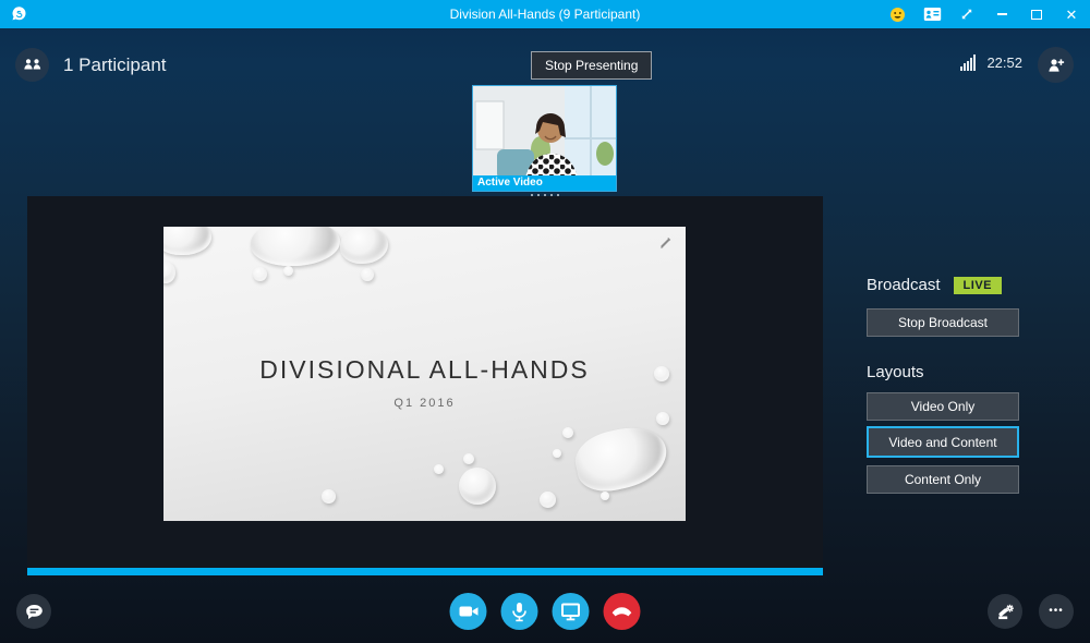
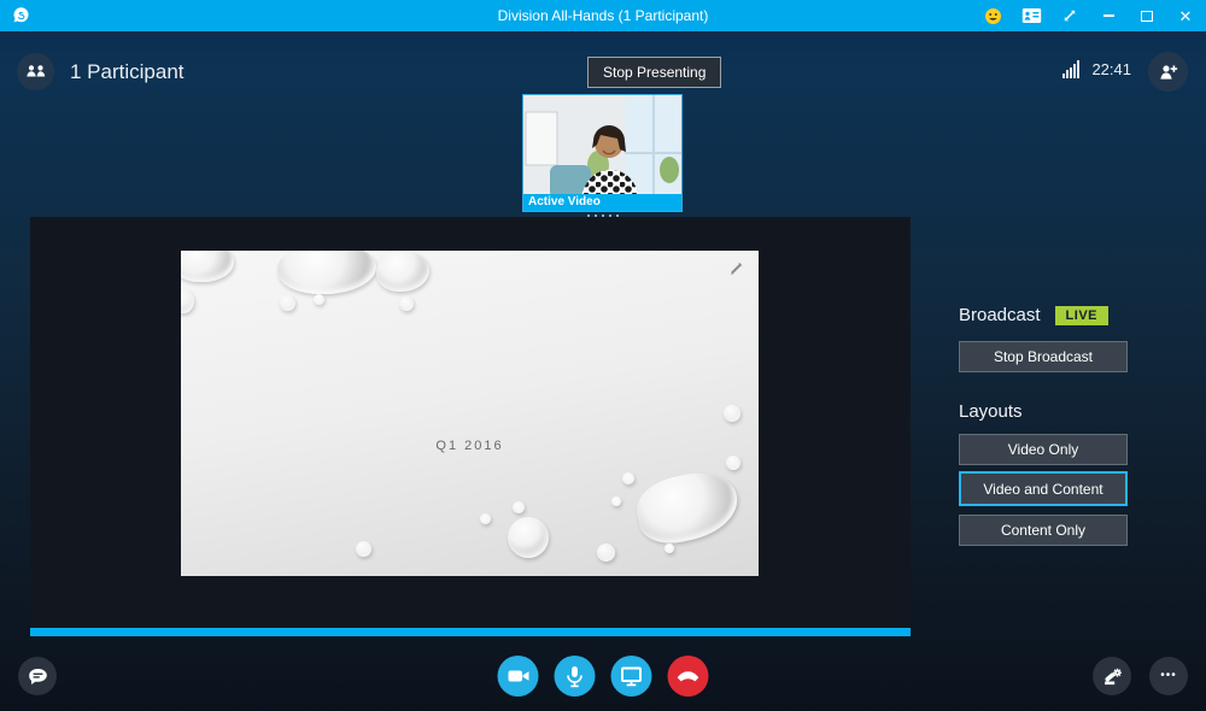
- Division All-Hands (9 Participant)
+ Division All-Hands (1 Participant)
  ✕
  1 Participant
  Stop Presenting
  Active Video
- 22:52
+ 22:41
- DIVISIONAL ALL-HANDS
  Q1 2016
  Broadcast
  LIVE
  Stop Broadcast
  Layouts
  Video Only
  Video and Content
  Content Only
  •••
